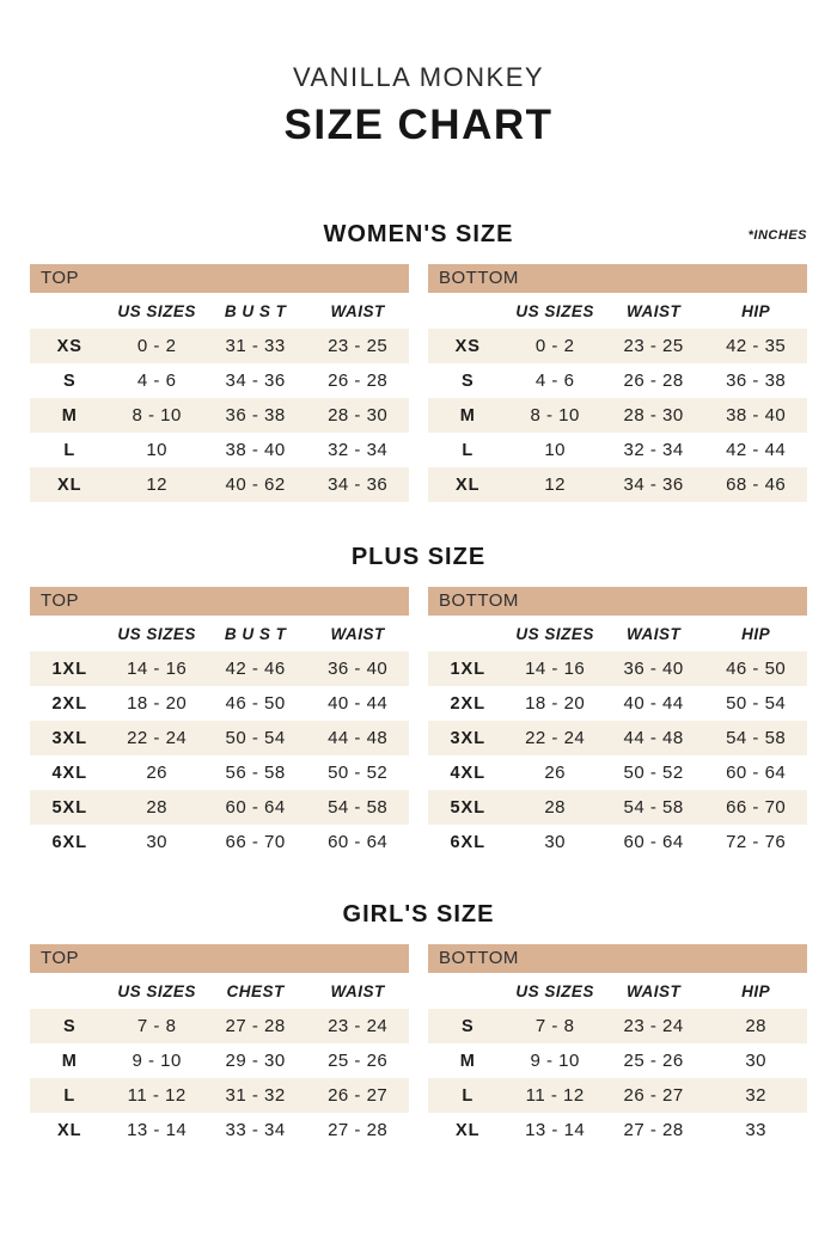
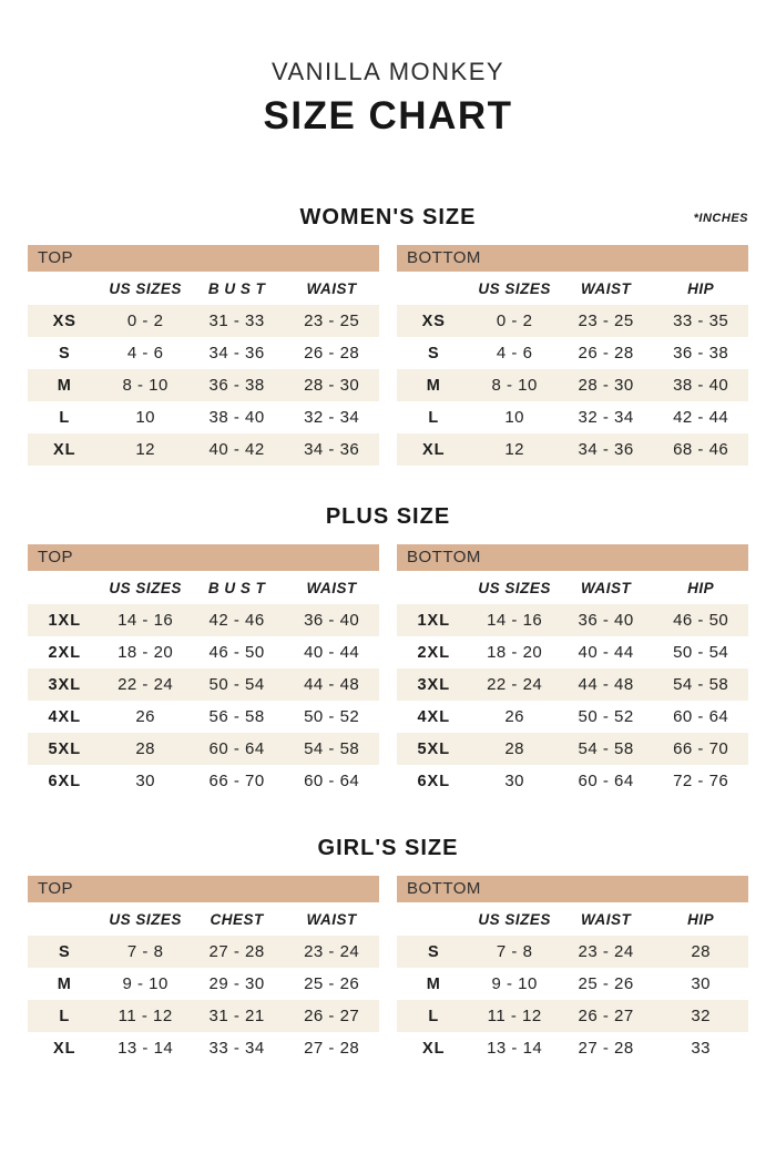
  VANILLA MONKEY
  SIZE CHART
  WOMEN'S SIZE
  *INCHES
  TOP
  US SIZES
  B U S T
  WAIST
  XS
  0 - 2
  31 - 33
  23 - 25
  S
  4 - 6
  34 - 36
  26 - 28
  M
  8 - 10
  36 - 38
  28 - 30
  L
  10
  38 - 40
  32 - 34
  XL
  12
- 40 - 62
+ 40 - 42
  34 - 36
  BOTTOM
  US SIZES
  WAIST
  HIP
  XS
  0 - 2
  23 - 25
- 42 - 35
+ 33 - 35
  S
  4 - 6
  26 - 28
  36 - 38
  M
  8 - 10
  28 - 30
  38 - 40
  L
  10
  32 - 34
  42 - 44
  XL
  12
  34 - 36
  68 - 46
  PLUS SIZE
  TOP
  US SIZES
  B U S T
  WAIST
  1XL
  14 - 16
  42 - 46
  36 - 40
  2XL
  18 - 20
  46 - 50
  40 - 44
  3XL
  22 - 24
  50 - 54
  44 - 48
  4XL
  26
  56 - 58
  50 - 52
  5XL
  28
  60 - 64
  54 - 58
  6XL
  30
  66 - 70
  60 - 64
  BOTTOM
  US SIZES
  WAIST
  HIP
  1XL
  14 - 16
  36 - 40
  46 - 50
  2XL
  18 - 20
  40 - 44
  50 - 54
  3XL
  22 - 24
  44 - 48
  54 - 58
  4XL
  26
  50 - 52
  60 - 64
  5XL
  28
  54 - 58
  66 - 70
  6XL
  30
  60 - 64
  72 - 76
  GIRL'S SIZE
  TOP
  US SIZES
  CHEST
  WAIST
  S
  7 - 8
  27 - 28
  23 - 24
  M
  9 - 10
  29 - 30
  25 - 26
  L
  11 - 12
- 31 - 32
+ 31 - 21
  26 - 27
  XL
  13 - 14
  33 - 34
  27 - 28
  BOTTOM
  US SIZES
  WAIST
  HIP
  S
  7 - 8
  23 - 24
  28
  M
  9 - 10
  25 - 26
  30
  L
  11 - 12
  26 - 27
  32
  XL
  13 - 14
  27 - 28
  33
